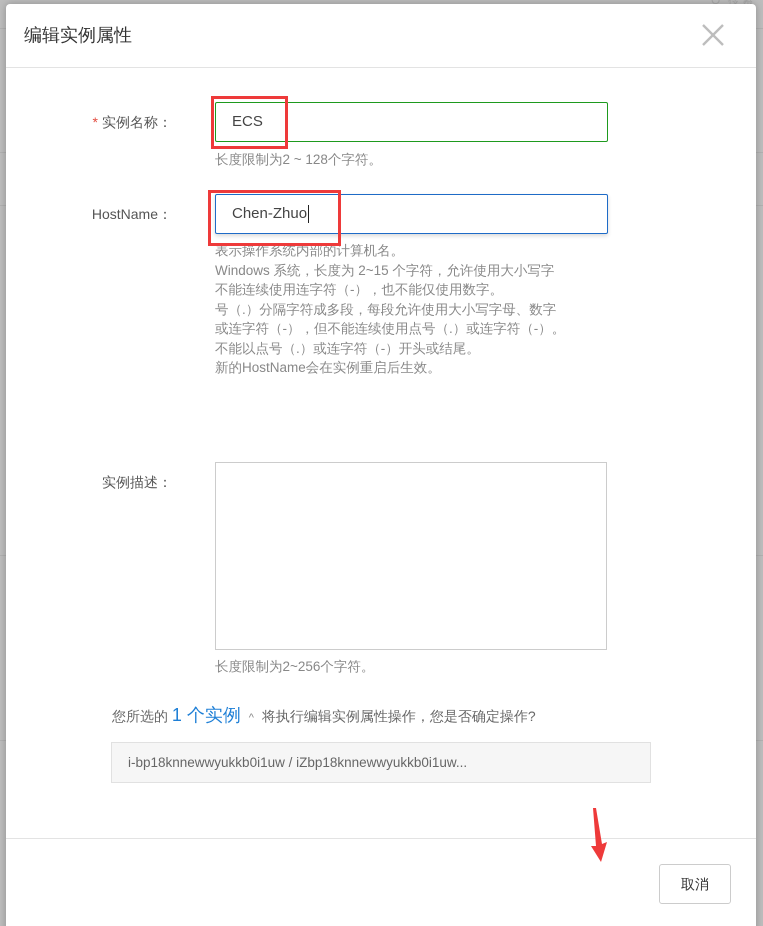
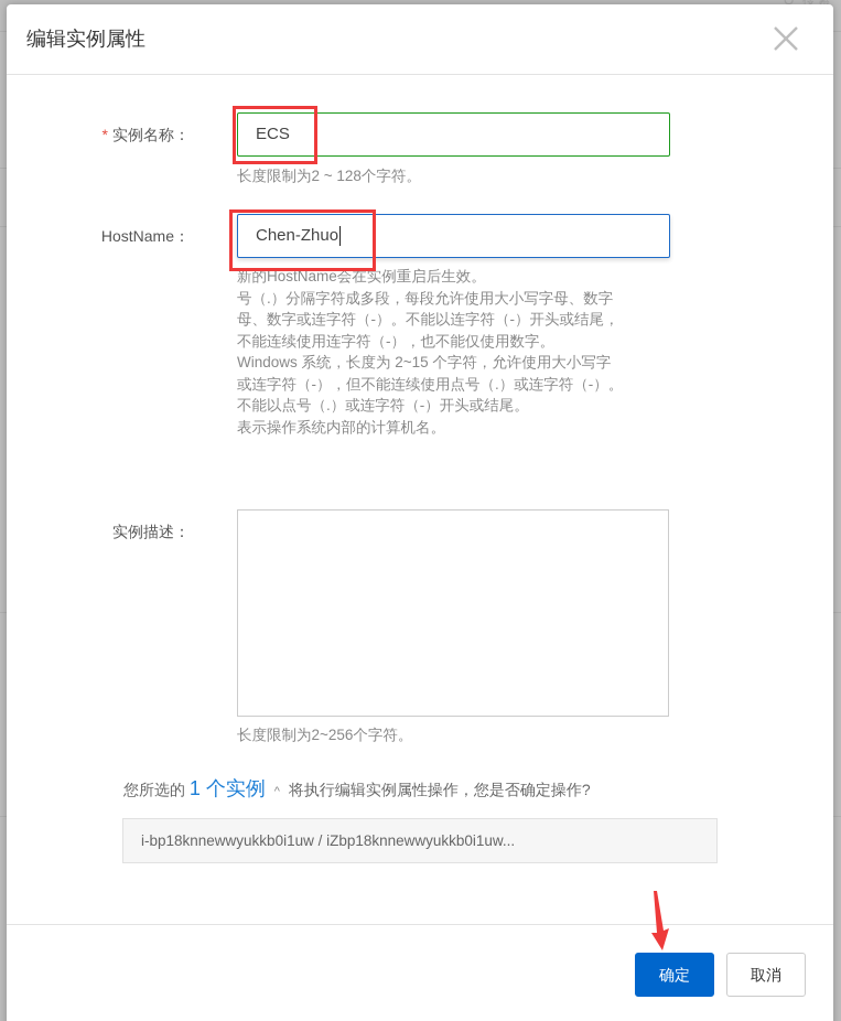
  Q 搜索
  编辑实例属性
  * 实例名称：
  ECS
  长度限制为2 ~ 128个字符。
  HostName：
  Chen-Zhuo
- 表示操作系统内部的计算机名。
+ 新的HostName会在实例重启后生效。
- Windows 系统，长度为 2~15 个字符，允许使用大小写字
+ 号（.）分隔字符成多段，每段允许使用大小写字母、数字
+ 母、数字或连字符（-）。不能以连字符（-）开头或结尾，
  不能连续使用连字符（-），也不能仅使用数字。
- 号（.）分隔字符成多段，每段允许使用大小写字母、数字
+ Windows 系统，长度为 2~15 个字符，允许使用大小写字
  或连字符（-），但不能连续使用点号（.）或连字符（-）。
  不能以点号（.）或连字符（-）开头或结尾。
- 新的HostName会在实例重启后生效。
+ 表示操作系统内部的计算机名。
  实例描述：
  长度限制为2~256个字符。
  您所选的 1 个实例 ^ 将执行编辑实例属性操作，您是否确定操作?
  i-bp18knnewwyukkb0i1uw / iZbp18knnewwyukkb0i1uw...
+ 确定
  取消
